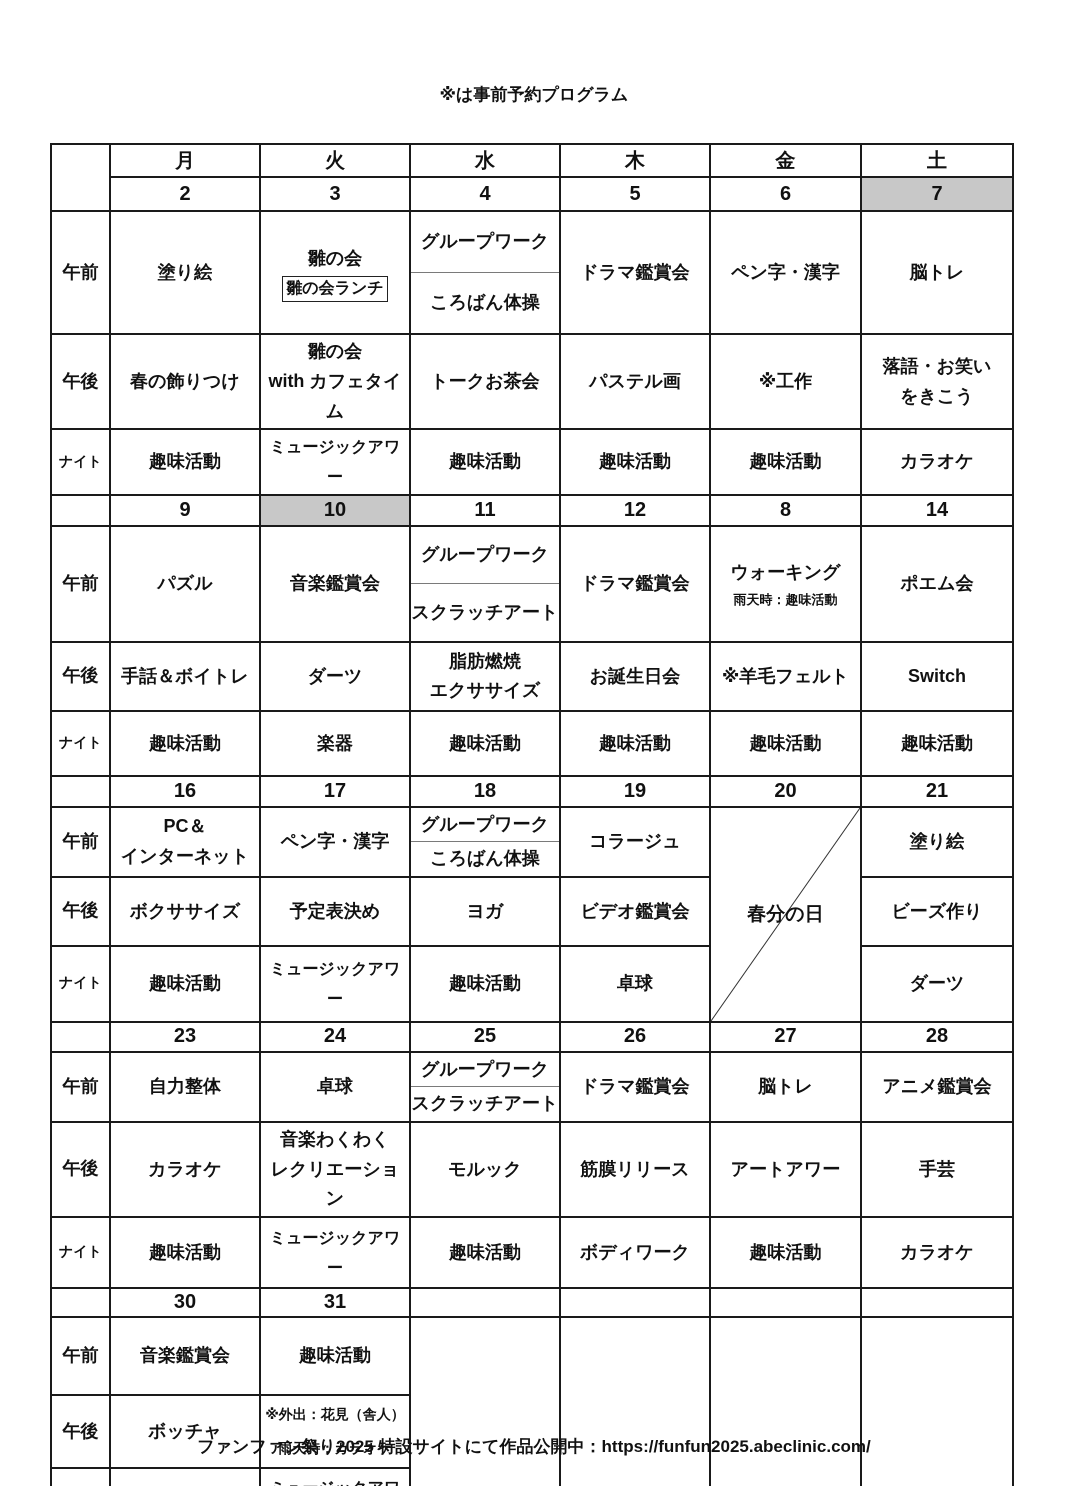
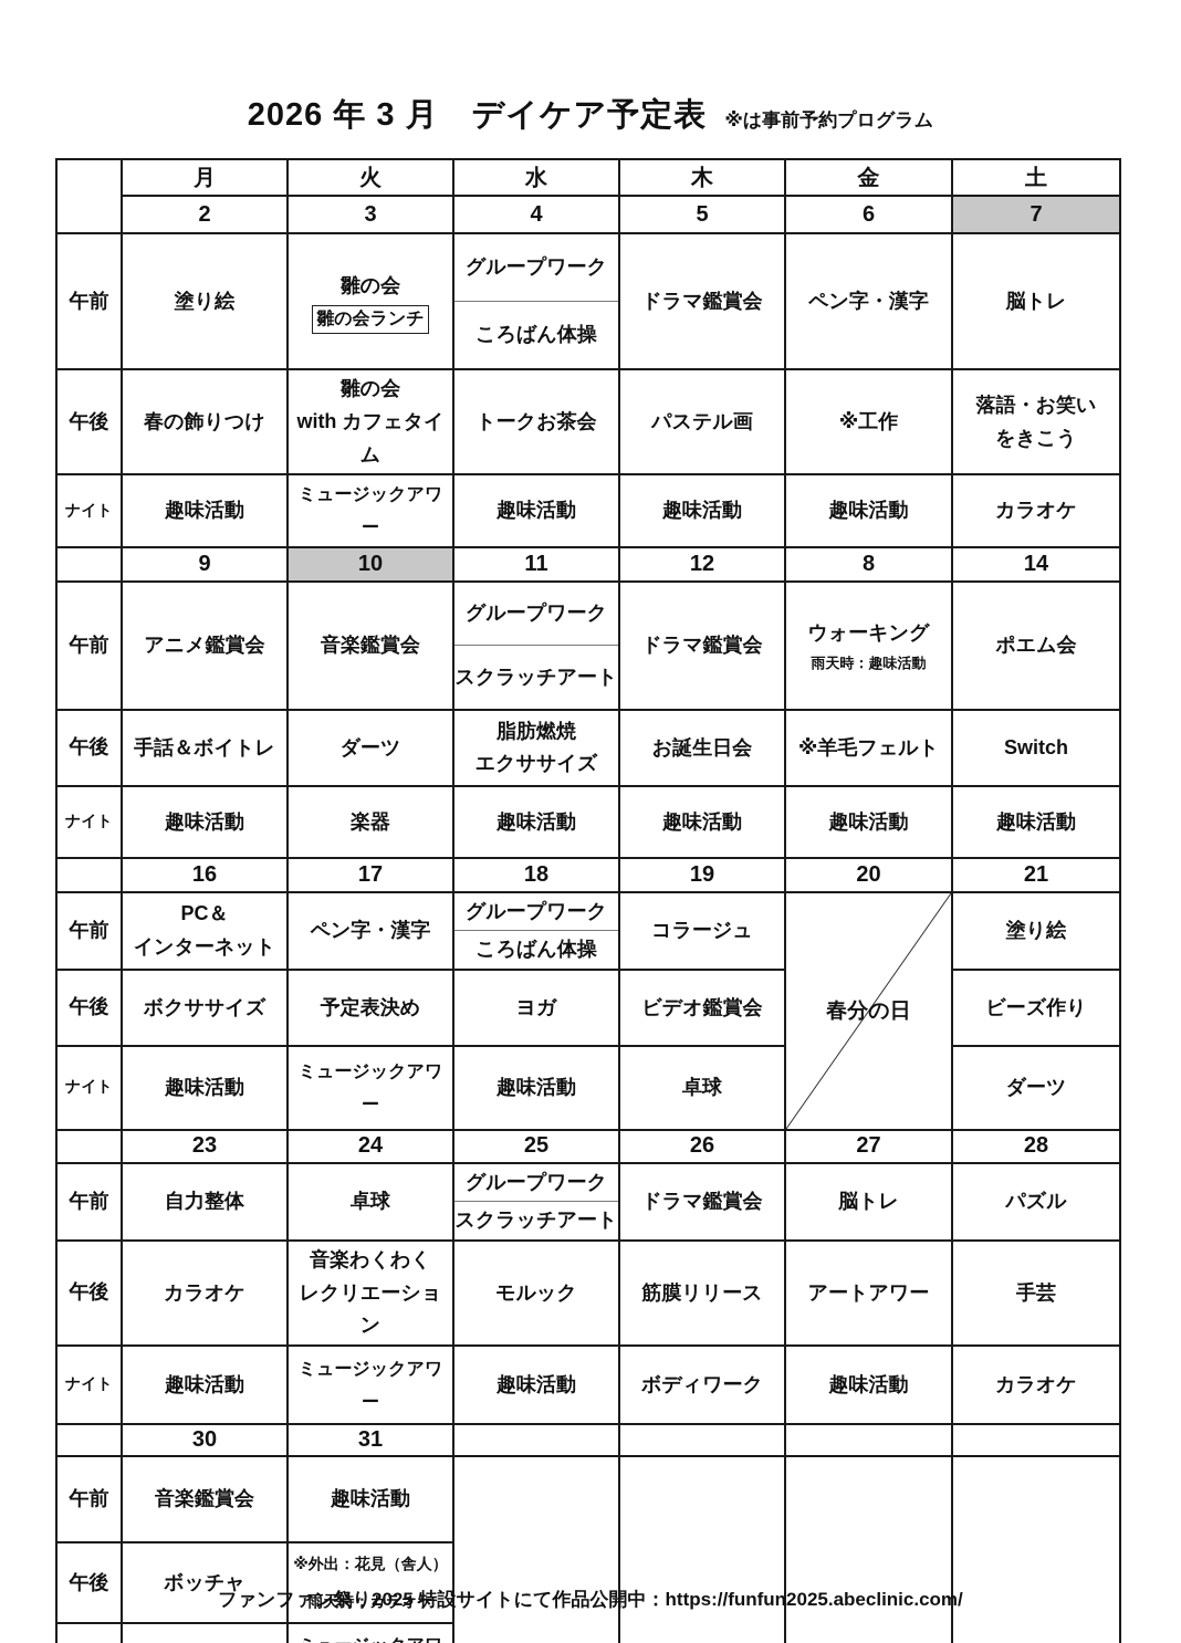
+ 2026 年 3 月 デイケア予定表
  ※は事前予約プログラム
  	月	火	水	木	金	土
  2	3	4	5	6	7
  午前	塗り絵	雛の会 雛の会ランチ	グループワーク ころばん体操	ドラマ鑑賞会	ペン字・漢字	脳トレ
  午後	春の飾りつけ	雛の会 with カフェタイム	トークお茶会	パステル画	※工作	落語・お笑い をきこう
  ナイト	趣味活動	ミュージックアワー	趣味活動	趣味活動	趣味活動	カラオケ
  	9	10	11	12	8	14
- 午前	パズル	音楽鑑賞会	グループワーク スクラッチアート	ドラマ鑑賞会	ウォーキング 雨天時：趣味活動	ポエム会
+ 午前	アニメ鑑賞会	音楽鑑賞会	グループワーク スクラッチアート	ドラマ鑑賞会	ウォーキング 雨天時：趣味活動	ポエム会
  午後	手話＆ボイトレ	ダーツ	脂肪燃焼 エクササイズ	お誕生日会	※羊毛フェルト	Switch
  ナイト	趣味活動	楽器	趣味活動	趣味活動	趣味活動	趣味活動
  	16	17	18	19	20	21
  午前	PC＆ インターネット	ペン字・漢字	グループワーク ころばん体操	コラージュ	春分の日	塗り絵
  午後	ボクササイズ	予定表決め	ヨガ	ビデオ鑑賞会	ビーズ作り
  ナイト	趣味活動	ミュージックアワー	趣味活動	卓球	ダーツ
  	23	24	25	26	27	28
- 午前	自力整体	卓球	グループワーク スクラッチアート	ドラマ鑑賞会	脳トレ	アニメ鑑賞会
+ 午前	自力整体	卓球	グループワーク スクラッチアート	ドラマ鑑賞会	脳トレ	パズル
  午後	カラオケ	音楽わくわく レクリエーション	モルック	筋膜リリース	アートアワー	手芸
  ナイト	趣味活動	ミュージックアワー	趣味活動	ボディワーク	趣味活動	カラオケ
  	30	31
  午前	音楽鑑賞会	趣味活動
  午後	ボッチャ	※外出：花見（舎人） 雨天時：カラオケ
  ファンファン祭り2025 特設サイトにて作品公開中：https://funfun2025.abeclinic.com/
